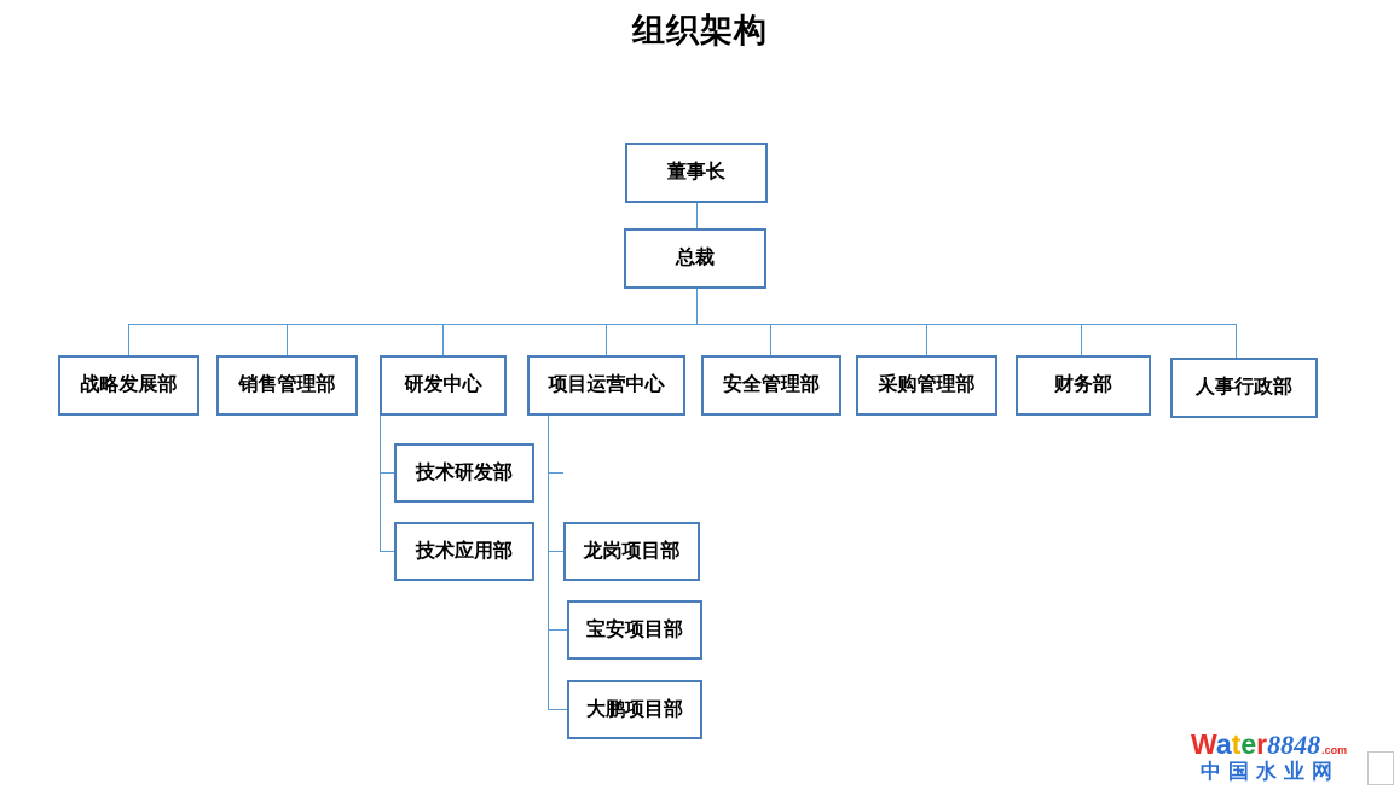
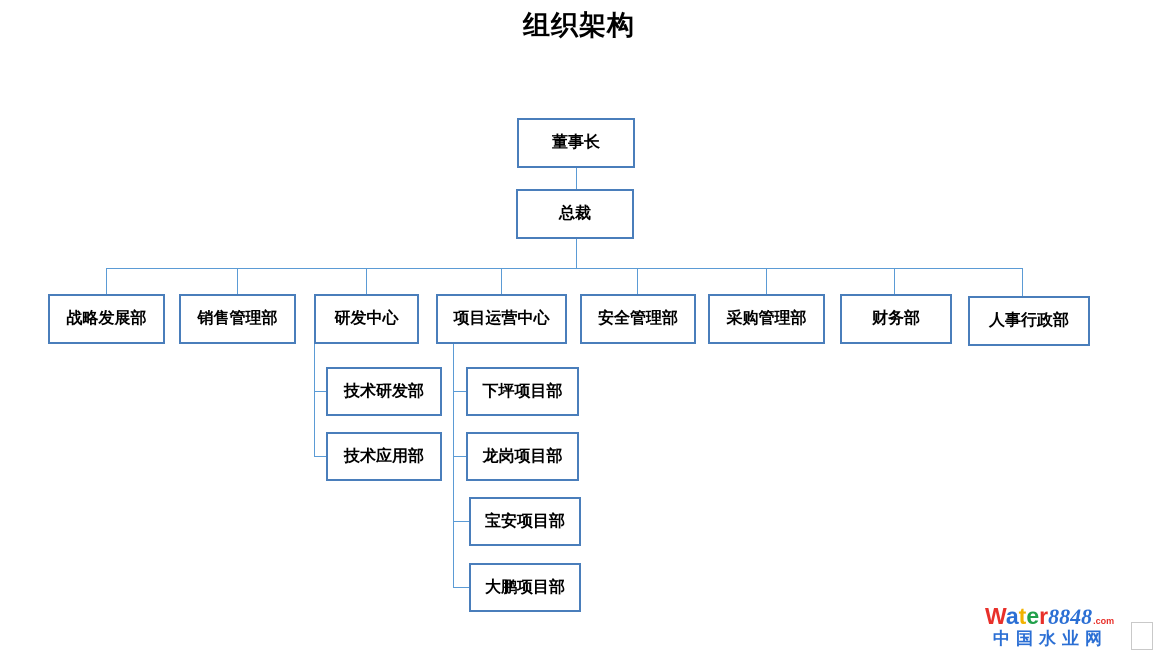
  组织架构
  董事长
  总裁
  战略发展部
  销售管理部
  研发中心
  项目运营中心
  安全管理部
  采购管理部
  财务部
  人事行政部
  技术研发部
  技术应用部
+ 下坪项目部
  龙岗项目部
  宝安项目部
  大鹏项目部
  Water8848.com
  中国水业网
